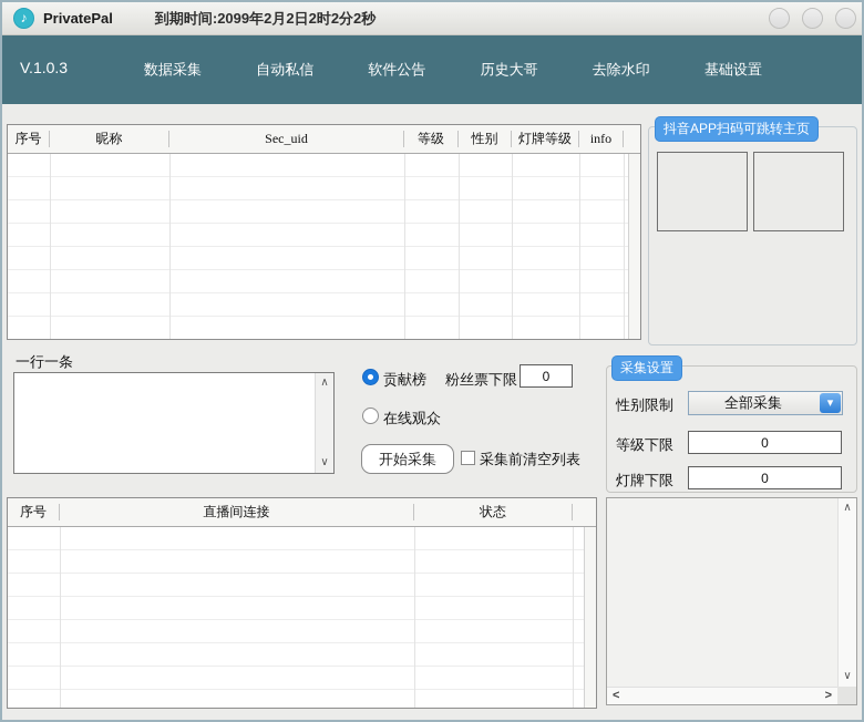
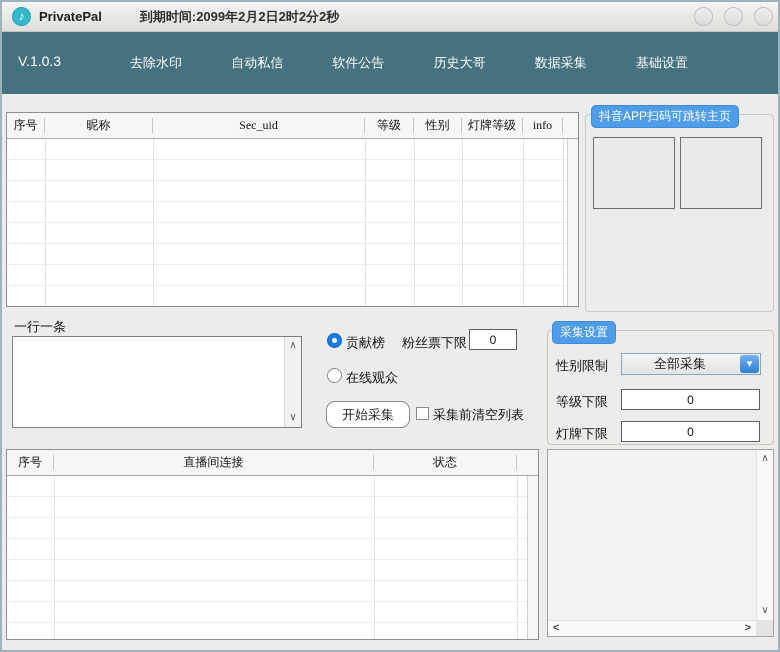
  ♪
  PrivatePal
  到期时间:2099年2月2日2时2分2秒
  V.1.0.3
- 数据采集
+ 去除水印
  自动私信
  软件公告
  历史大哥
- 去除水印
+ 数据采集
  基础设置
  序号
  昵称
  Sec_uid
  等级
  性别
  灯牌等级
  info
  抖音APP扫码可跳转主页
  一行一条
  ∧
  ∨
  贡献榜
  粉丝票下限
  0
  在线观众
  开始采集
  采集前清空列表
  采集设置
  性别限制
  全部采集
  ▾
  等级下限
  0
  灯牌下限
  0
  序号
  直播间连接
  状态
  ∧
  ∨
  <
  >
